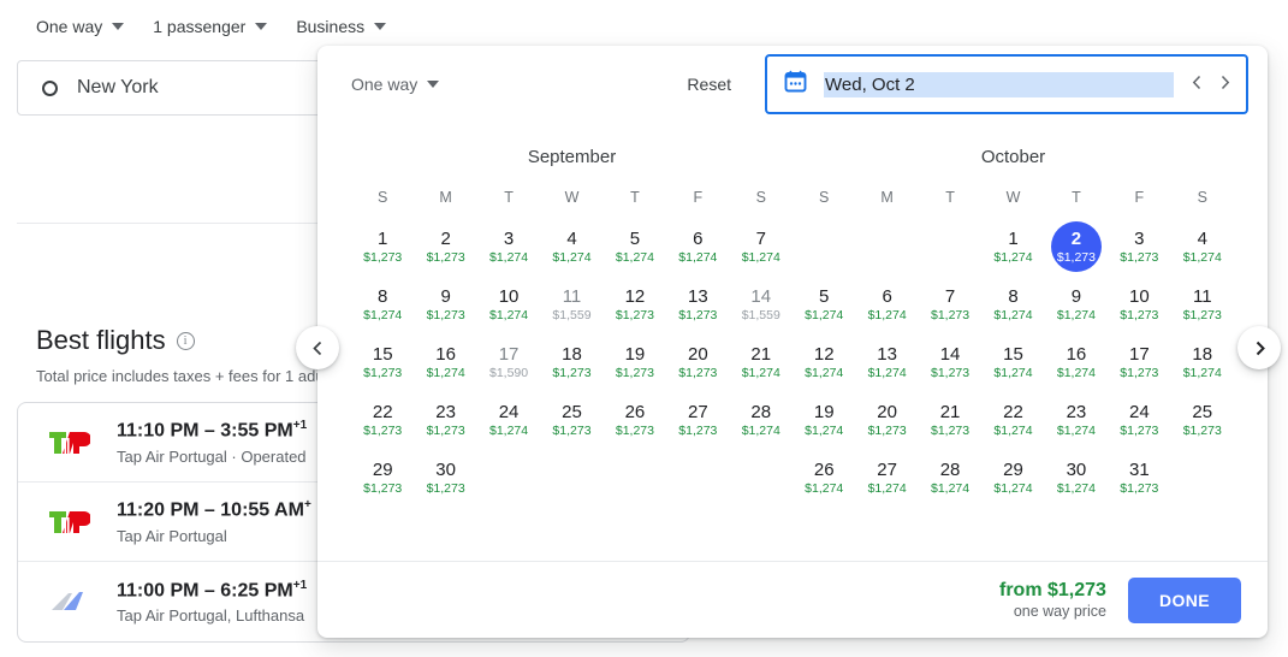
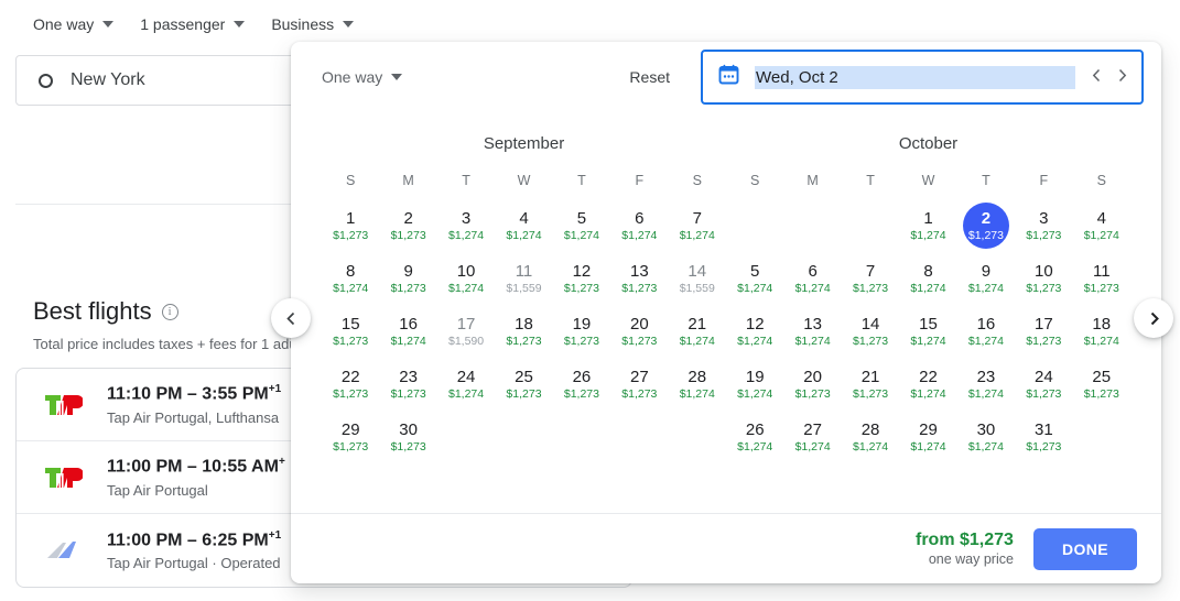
  One way
  1 passenger
  Business
  New York
  Best flights
  i
  Total price includes taxes + fees for 1 ad
  11:10 PM – 3:55 PM+1
- Tap Air Portugal · Operated
+ Tap Air Portugal, Lufthansa
- 11:20 PM – 10:55 AM+
+ 11:00 PM – 10:55 AM+
  Tap Air Portugal
  11:00 PM – 6:25 PM+1
- Tap Air Portugal, Lufthansa
+ Tap Air Portugal · Operated
  One way
  Reset
  Wed, Oct 2
  September
  S
  M
  T
  W
  T
  F
  S
  1
  $1,273
  2
  $1,273
  3
  $1,274
  4
  $1,274
  5
  $1,274
  6
  $1,274
  7
  $1,274
  8
  $1,274
  9
  $1,273
  10
  $1,274
  11
  $1,559
  12
  $1,273
  13
  $1,273
  14
  $1,559
  15
  $1,273
  16
  $1,274
  17
  $1,590
  18
  $1,273
  19
  $1,273
  20
  $1,273
  21
  $1,274
  22
  $1,273
  23
  $1,273
  24
  $1,274
  25
  $1,273
  26
  $1,273
  27
  $1,273
  28
  $1,274
  29
  $1,273
  30
  $1,273
  October
  S
  M
  T
  W
  T
  F
  S
  1
  $1,274
  2
  $1,273
  3
  $1,273
  4
  $1,274
  5
  $1,274
  6
  $1,274
  7
  $1,273
  8
  $1,274
  9
  $1,274
  10
  $1,273
  11
  $1,273
  12
  $1,274
  13
  $1,274
  14
  $1,273
  15
  $1,274
  16
  $1,274
  17
  $1,273
  18
  $1,274
  19
  $1,274
  20
  $1,273
  21
  $1,273
  22
  $1,274
  23
  $1,274
  24
  $1,273
  25
  $1,273
  26
  $1,274
  27
  $1,274
  28
  $1,274
  29
  $1,274
  30
  $1,274
  31
  $1,273
  from $1,273
  one way price
  DONE
